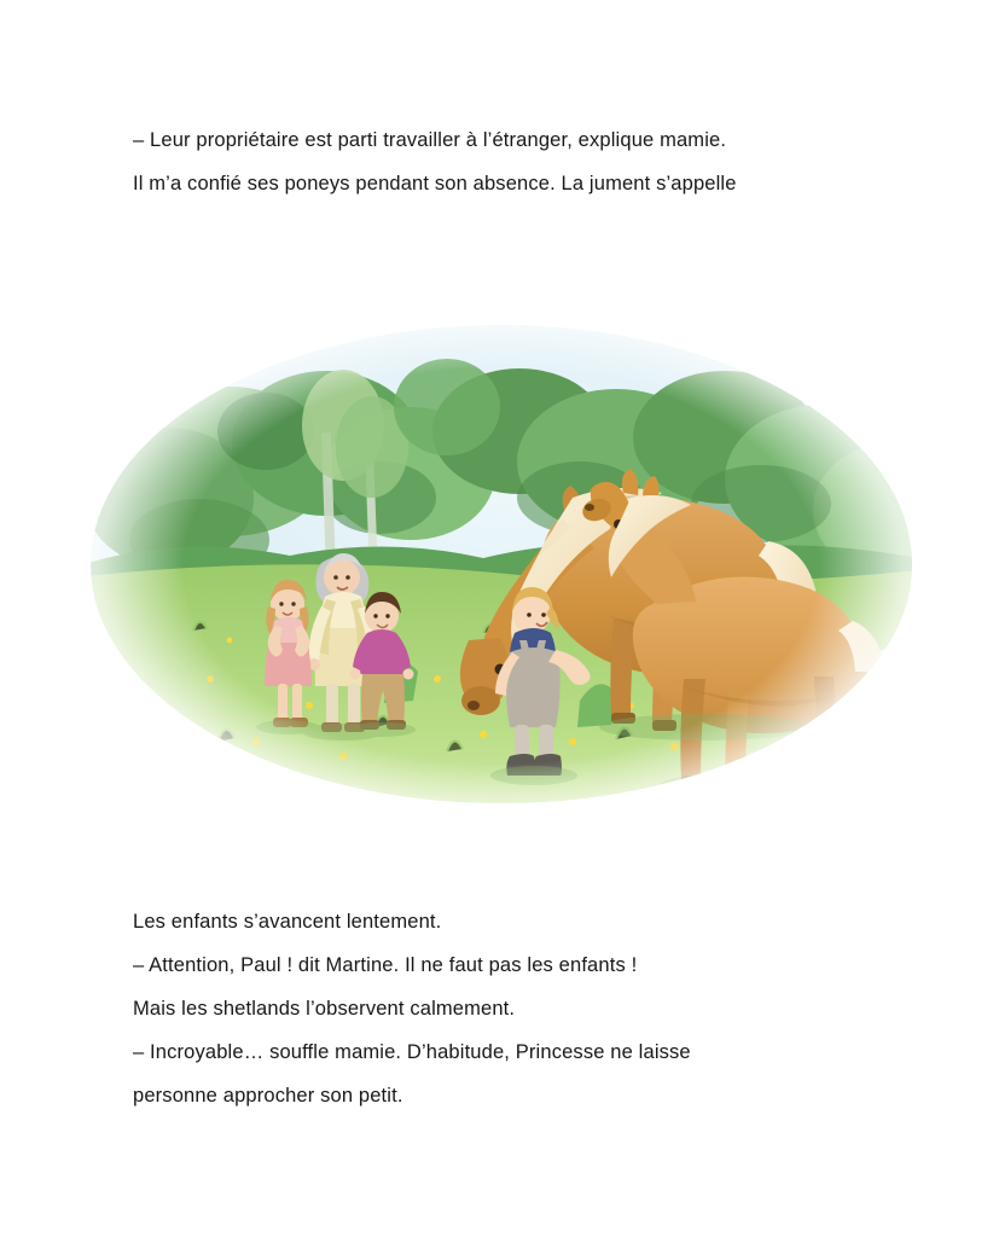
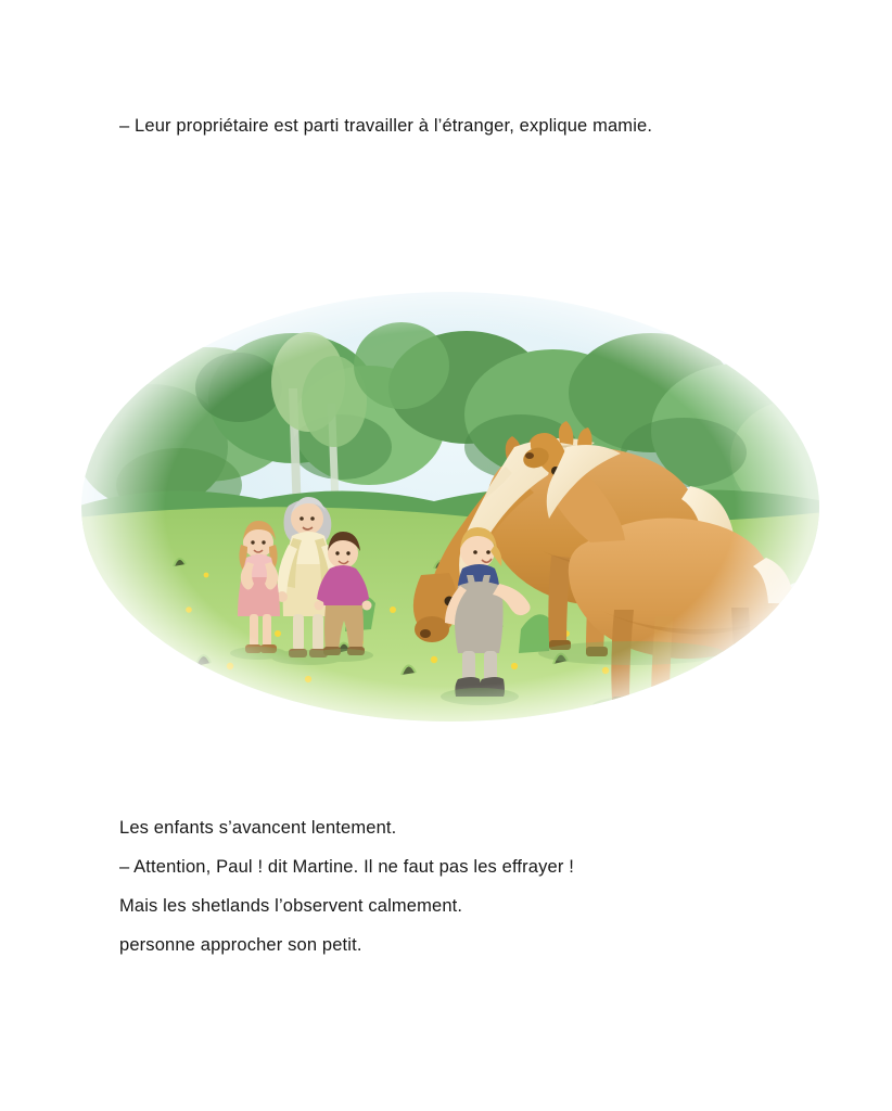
  – Leur propriétaire est parti travailler à l’étranger, explique mamie.
- Il m’a confié ses poneys pendant son absence. La jument s’appelle
  Les enfants s’avancent lentement.
- – Attention, Paul ! dit Martine. Il ne faut pas les enfants !
+ – Attention, Paul ! dit Martine. Il ne faut pas les effrayer !
  Mais les shetlands l’observent calmement.
- – Incroyable… souffle mamie. D’habitude, Princesse ne laisse
  personne approcher son petit.
